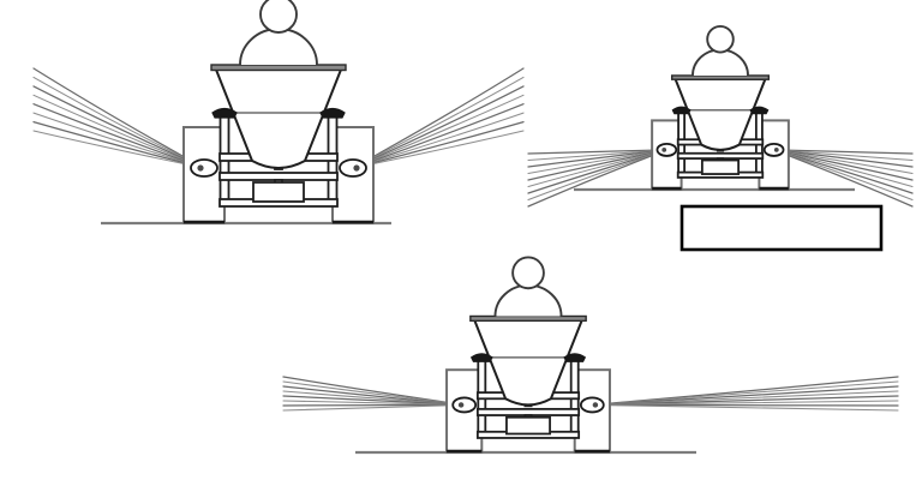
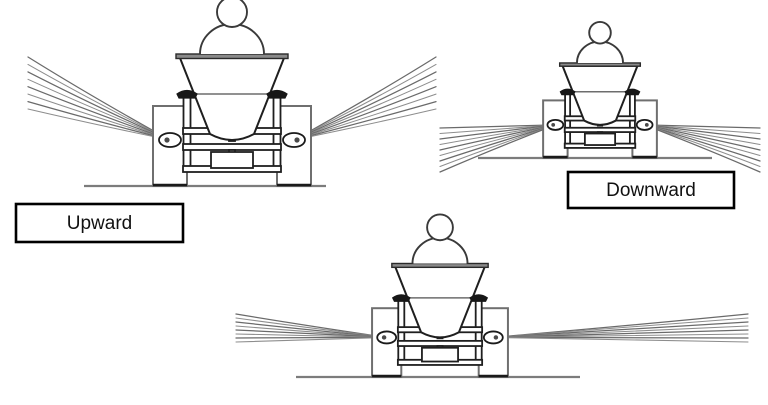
+ Upward
+ Downward
